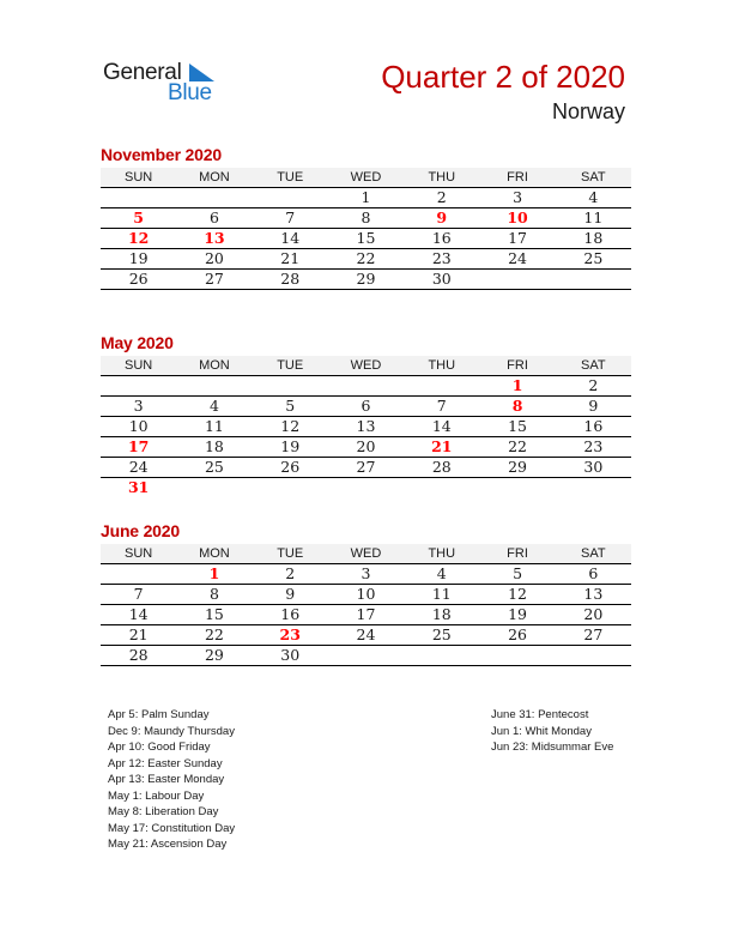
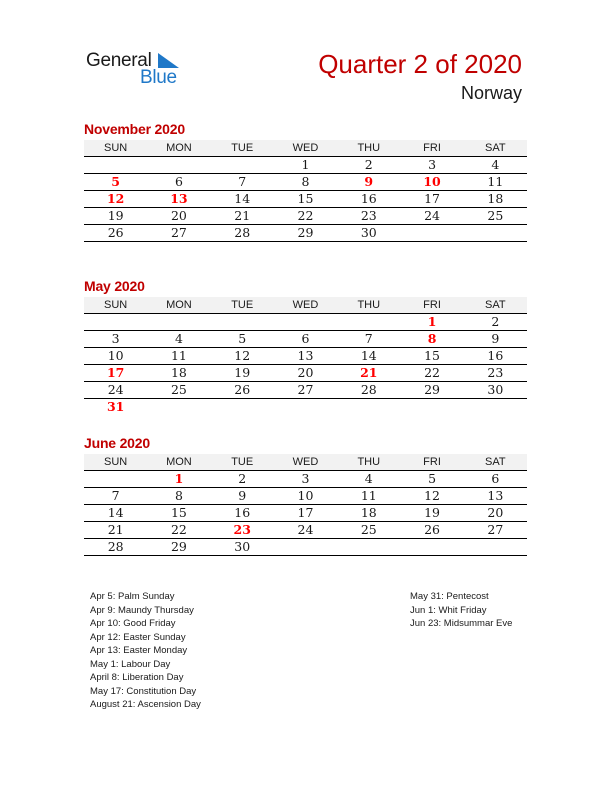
  General
  Blue
  Quarter 2 of 2020
  Norway
  November 2020
  SUN	MON	TUE	WED	THU	FRI	SAT
  			1	2	3	4
  5	6	7	8	9	10	11
  12	13	14	15	16	17	18
  19	20	21	22	23	24	25
  26	27	28	29	30
  May 2020
  SUN	MON	TUE	WED	THU	FRI	SAT
  					1	2
  3	4	5	6	7	8	9
  10	11	12	13	14	15	16
  17	18	19	20	21	22	23
  24	25	26	27	28	29	30
  31
  June 2020
  SUN	MON	TUE	WED	THU	FRI	SAT
  	1	2	3	4	5	6
  7	8	9	10	11	12	13
  14	15	16	17	18	19	20
  21	22	23	24	25	26	27
  28	29	30
  Apr 5: Palm Sunday
- Dec 9: Maundy Thursday
+ Apr 9: Maundy Thursday
  Apr 10: Good Friday
  Apr 12: Easter Sunday
  Apr 13: Easter Monday
  May 1: Labour Day
- May 8: Liberation Day
+ April 8: Liberation Day
  May 17: Constitution Day
- May 21: Ascension Day
+ August 21: Ascension Day
- June 31: Pentecost
+ May 31: Pentecost
- Jun 1: Whit Monday
+ Jun 1: Whit Friday
  Jun 23: Midsummar Eve
